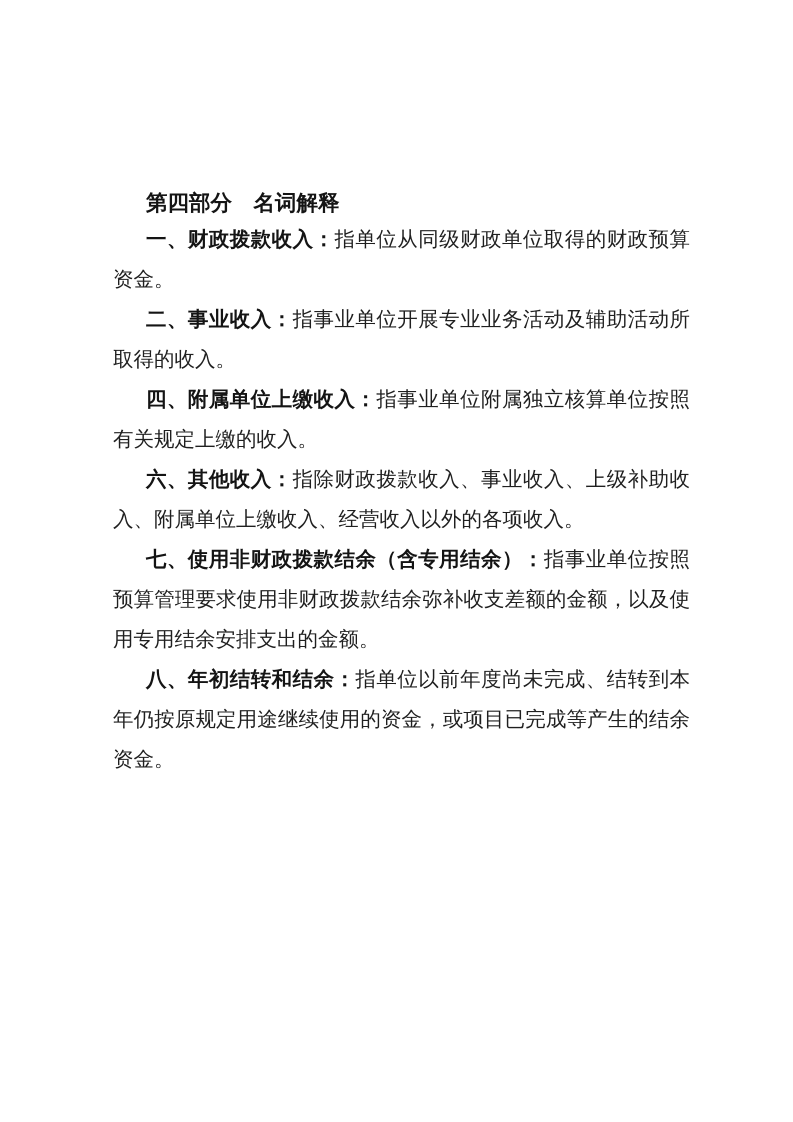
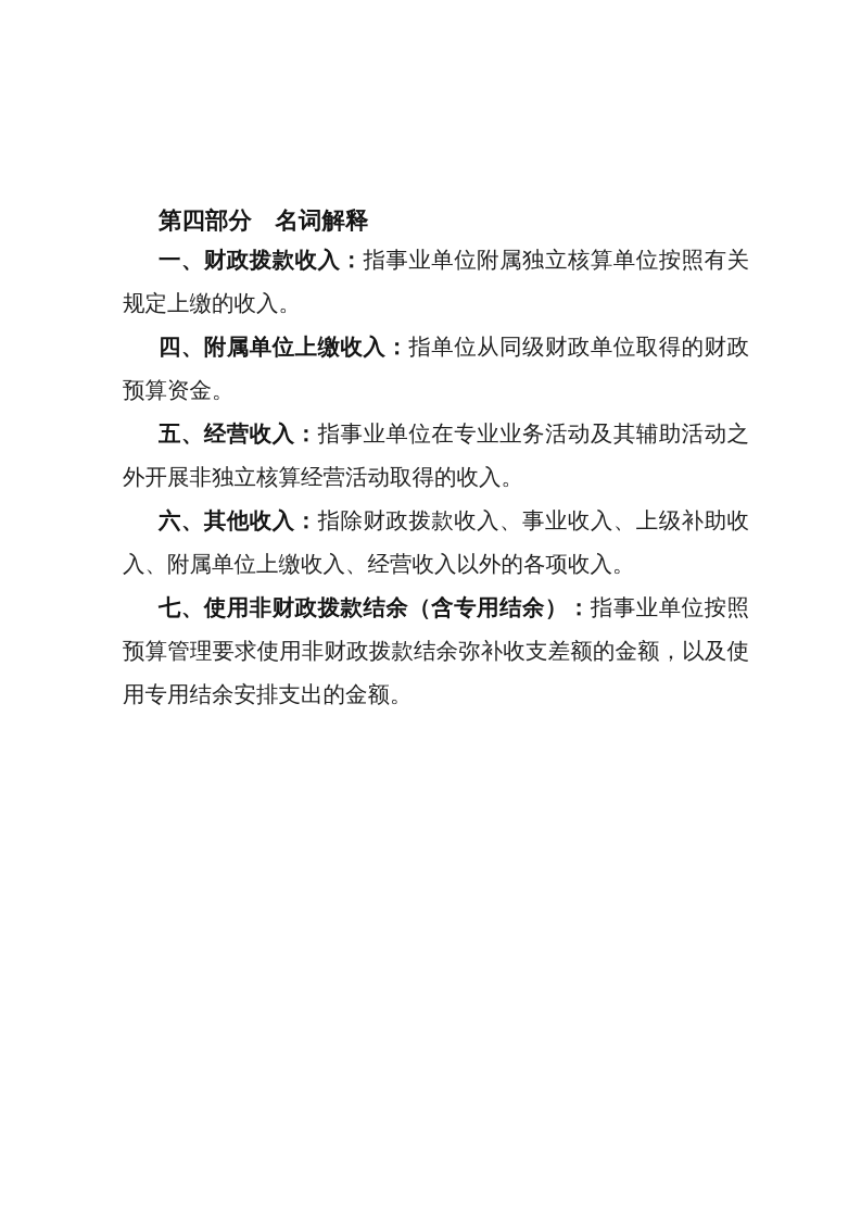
  第四部分 名词解释
- 一、财政拨款收入：指单位从同级财政单位取得的财政预算资金。
+ 一、财政拨款收入：指事业单位附属独立核算单位按照有关规定上缴的收入。
- 二、事业收入：指事业单位开展专业业务活动及辅助活动所取得的收入。
- 四、附属单位上缴收入：指事业单位附属独立核算单位按照有关规定上缴的收入。
+ 四、附属单位上缴收入：指单位从同级财政单位取得的财政预算资金。
+ 五、经营收入：指事业单位在专业业务活动及其辅助活动之外开展非独立核算经营活动取得的收入。
  六、其他收入：指除财政拨款收入、事业收入、上级补助收入、附属单位上缴收入、经营收入以外的各项收入。
  七、使用非财政拨款结余（含专用结余）：指事业单位按照预算管理要求使用非财政拨款结余弥补收支差额的金额，以及使用专用结余安排支出的金额。
- 八、年初结转和结余：指单位以前年度尚未完成、结转到本年仍按原规定用途继续使用的资金，或项目已完成等产生的结余资金。
